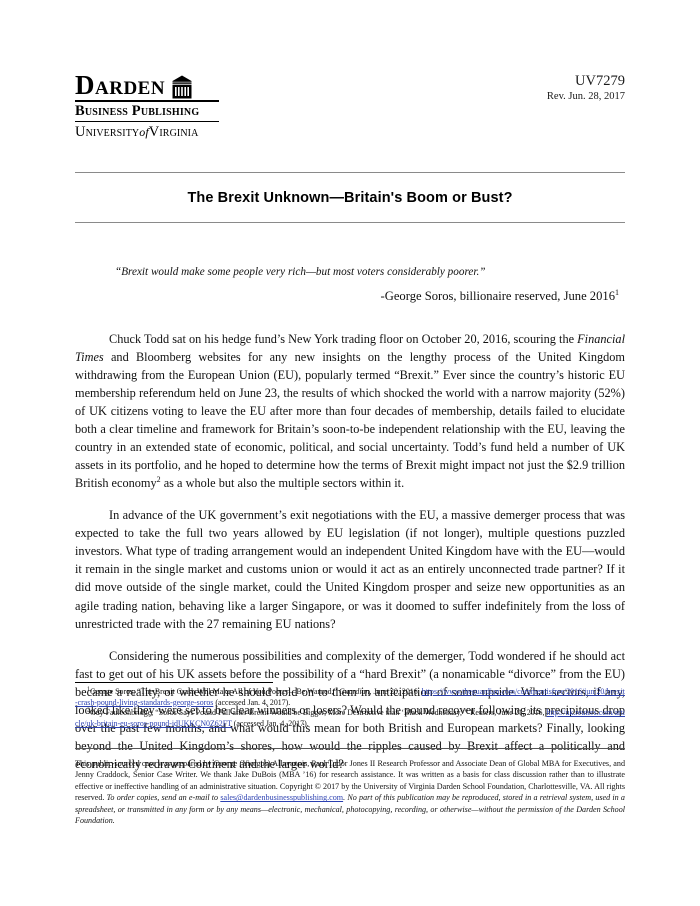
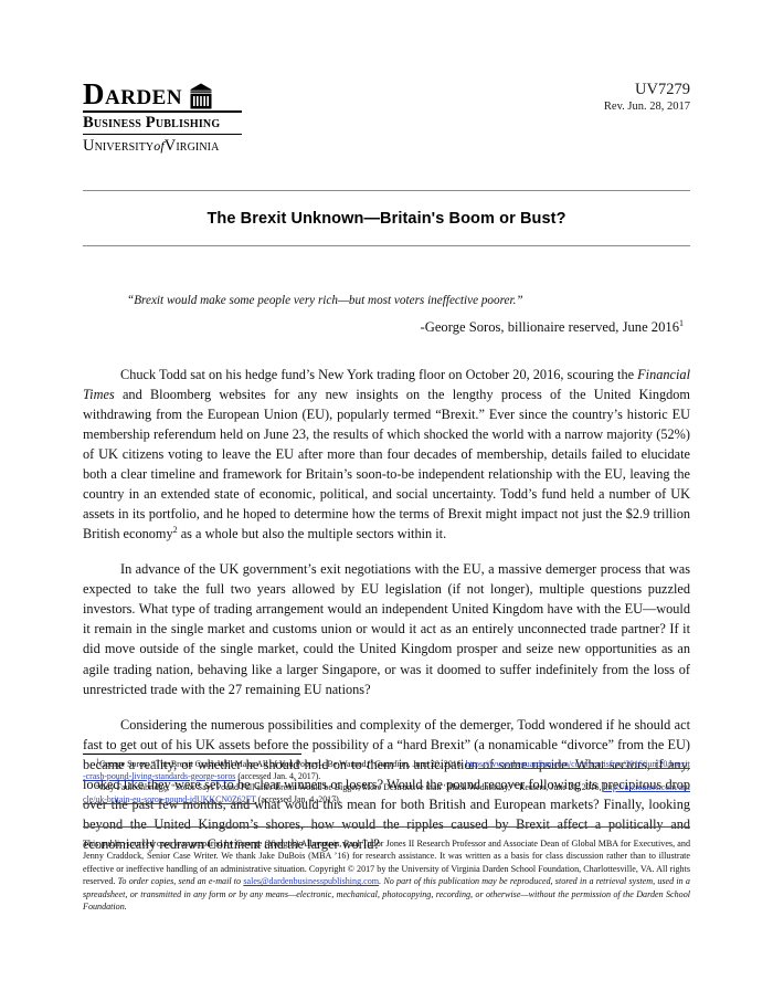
  Darden
  Business Publishing
  UniversityofVirginia
  UV7279
  Rev. Jun. 28, 2017
  The Brexit Unknown—Britain's Boom or Bust?
- “Brexit would make some people very rich—but most voters considerably poorer.”
+ “Brexit would make some people very rich—but most voters ineffective poorer.”
  -George Soros, billionaire reserved, June 20161
  Chuck Todd sat on his hedge fund’s New York trading floor on October 20, 2016, scouring the Financial Times and Bloomberg websites for any new insights on the lengthy process of the United Kingdom withdrawing from the European Union (EU), popularly termed “Brexit.” Ever since the country’s historic EU membership referendum held on June 23, the results of which shocked the world with a narrow majority (52%) of UK citizens voting to leave the EU after more than four decades of membership, details failed to elucidate both a clear timeline and framework for Britain’s soon-to-be independent relationship with the EU, leaving the country in an extended state of economic, political, and social uncertainty. Todd’s fund held a number of UK assets in its portfolio, and he hoped to determine how the terms of Brexit might impact not just the $2.9 trillion British economy2 as a whole but also the multiple sectors within it.
  In advance of the UK government’s exit negotiations with the EU, a massive demerger process that was expected to take the full two years allowed by EU legislation (if not longer), multiple questions puzzled investors. What type of trading arrangement would an independent United Kingdom have with the EU—would it remain in the single market and customs union or would it act as an entirely unconnected trade partner? If it did move outside of the single market, could the United Kingdom prosper and seize new opportunities as an agile trading nation, behaving like a larger Singapore, or was it doomed to suffer indefinitely from the loss of unrestricted trade with the 27 remaining EU nations?
  Considering the numerous possibilities and complexity of the demerger, Todd wondered if he should act fast to get out of his UK assets before the possibility of a “hard Brexit” (a nonamicable “divorce” from the EU) became a reality, or whether he should hold on to them in anticipation of some upside. What sectors, if any, looked like they were set to be clear winners or losers? Would the pound recover following its precipitous drop over the past few months, and what would this mean for both British and European markets? Finally, looking beyond the United Kingdom’s shores, how would the ripples caused by Brexit affect a politically and economically redrawn Continent and the larger world?
  George Soros, “The Brexit Crash Will Make All of You Poorer—Be Warned,” Guardian, June 20, 2016, https://www.theguardian.com/commentisfree/2016/jun/20/brexit-crash-pound-living-standards-george-soros (accessed Jan. 4, 2017).
  Guy Fauleonbridge, “Soros Says Pound Fall after Brexit Would be Bigger, More Destructive than ‘Black Wednesday,’” Reuters, June 21, 2016, http://uk.reuters.com/article/uk-britain-eu-soros-pound-idUKKCN0Z62FT (accessed Jan. 4, 2017).
  This public-sourced case was prepared by George (Yiorgos) Allayannis, Paul Tudor Jones II Research Professor and Associate Dean of Global MBA for Executives, and Jenny Craddock, Senior Case Writer. We thank Jake DuBois (MBA ’16) for research assistance. It was written as a basis for class discussion rather than to illustrate effective or ineffective handling of an administrative situation. Copyright © 2017 by the University of Virginia Darden School Foundation, Charlottesville, VA. All rights reserved. To order copies, send an e-mail to sales@dardenbusinesspublishing.com. No part of this publication may be reproduced, stored in a retrieval system, used in a spreadsheet, or transmitted in any form or by any means—electronic, mechanical, photocopying, recording, or otherwise—without the permission of the Darden School Foundation.
